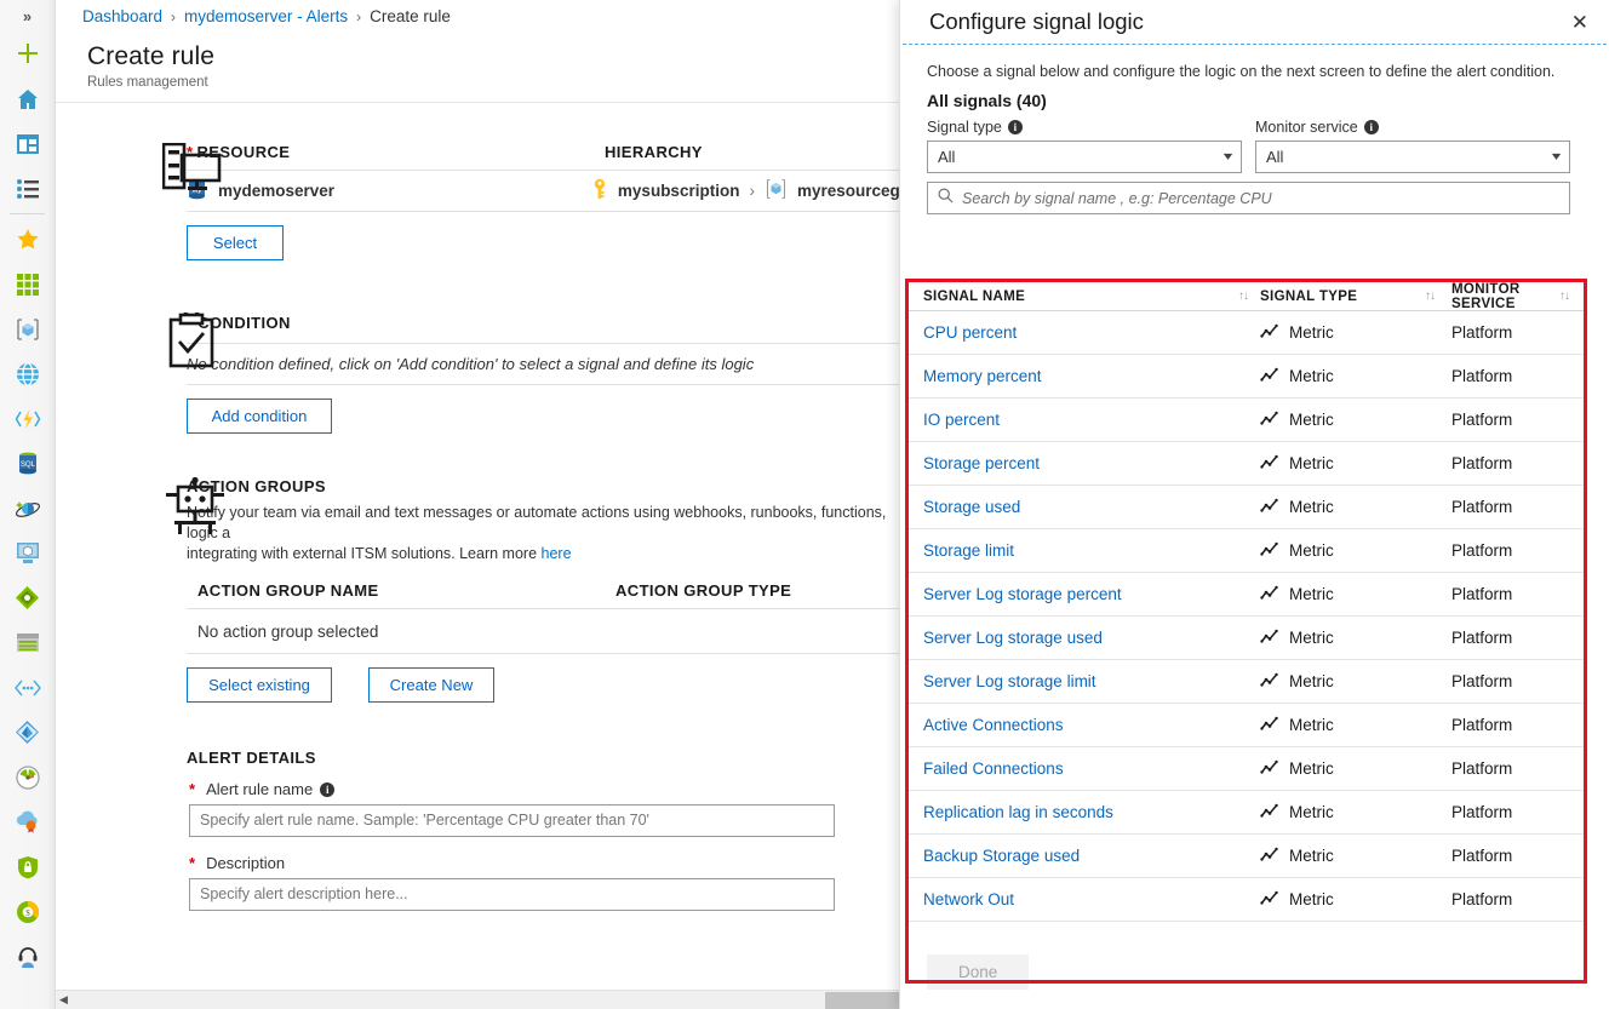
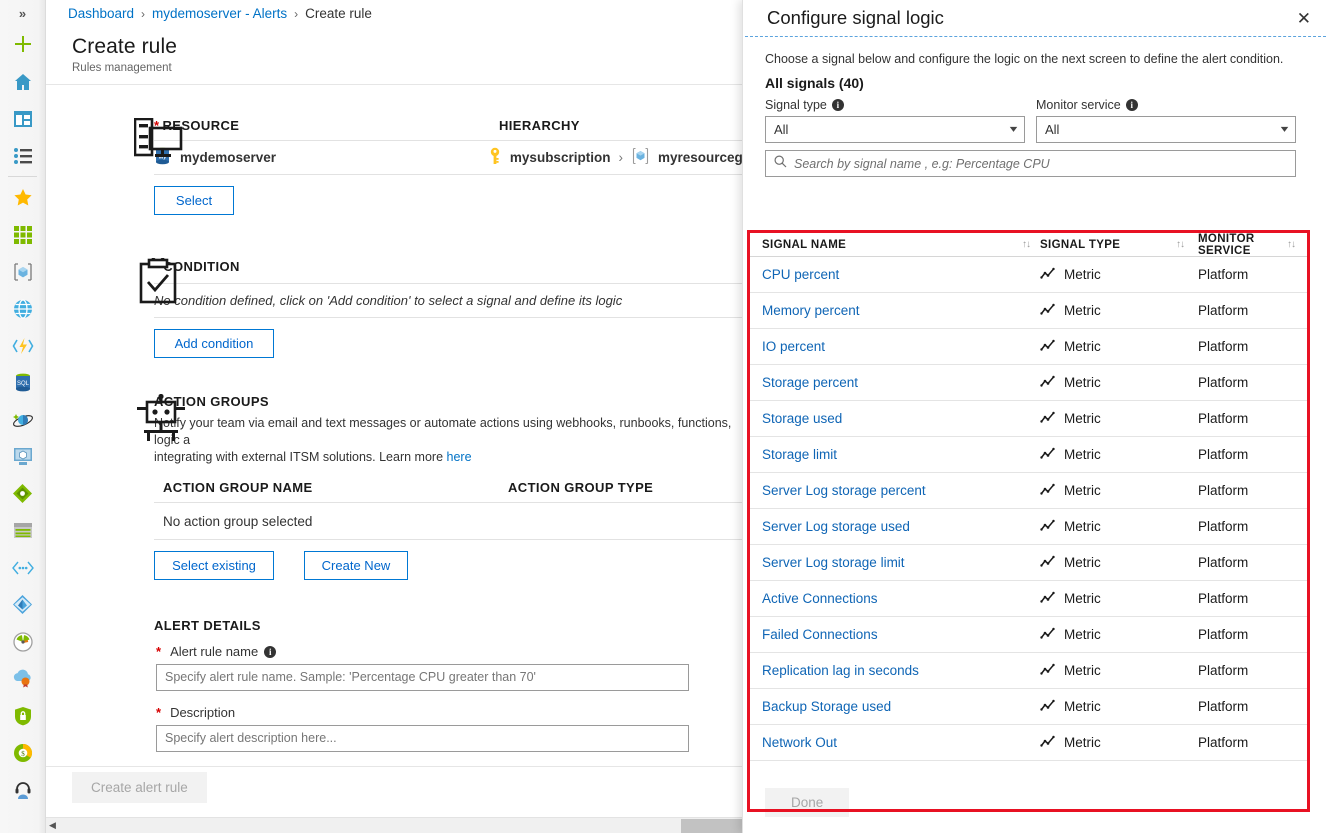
  »
  $
  Dashboard
  ›
  mydemoserver - Alerts
  ›
  Create rule
  Create rule
  Rules management
  * RESOURCE
  HIERARCHY
  mydemoserver
  mysubscription
  ›
  myresourceg
  Select
  ONDITION
  No condition defined, click on 'Add condition' to select a signal and define its logic
  Add condition
  TION GROUPS
  fy your team via email and text messages or automate actions using webhooks, runbooks, functions, logc a
  integrating with external ITSM solutions. Learn more here
  ACTION GROUP NAME
  ACTION GROUP TYPE
  No action group selected
  Select existing
  Create New
  ALERT DETAILS
  *
  Alert rule name
  i
  Specify alert rule name. Sample: 'Percentage CPU greater than 70'
  *
  Description
  Specify alert description here...
+ Create alert rule
  ◀
  Configure signal logic
  ✕
  Choose a signal below and configure the logic on the next screen to define the alert condition.
  All signals (40)
  Signal type
  i
  All
  ▾
  Monitor service
  i
  All
  ▾
  Search by signal name , e.g: Percentage CPU
  SIGNAL NAME
  ↑↓
  SIGNAL TYPE
  ↑↓
  MONITOR SERVICE
  ↑↓
  CPU percent
  Metric
  Platform
  Memory percent
  Metric
  Platform
  IO percent
  Metric
  Platform
  Storage percent
  Metric
  Platform
  Storage used
  Metric
  Platform
  Storage limit
  Metric
  Platform
  Server Log storage percent
  Metric
  Platform
  Server Log storage used
  Metric
  Platform
  Server Log storage limit
  Metric
  Platform
  Active Connections
  Metric
  Platform
  Failed Connections
  Metric
  Platform
  Replication lag in seconds
  Metric
  Platform
  Backup Storage used
  Metric
  Platform
  Network Out
  Metric
  Platform
  Done
